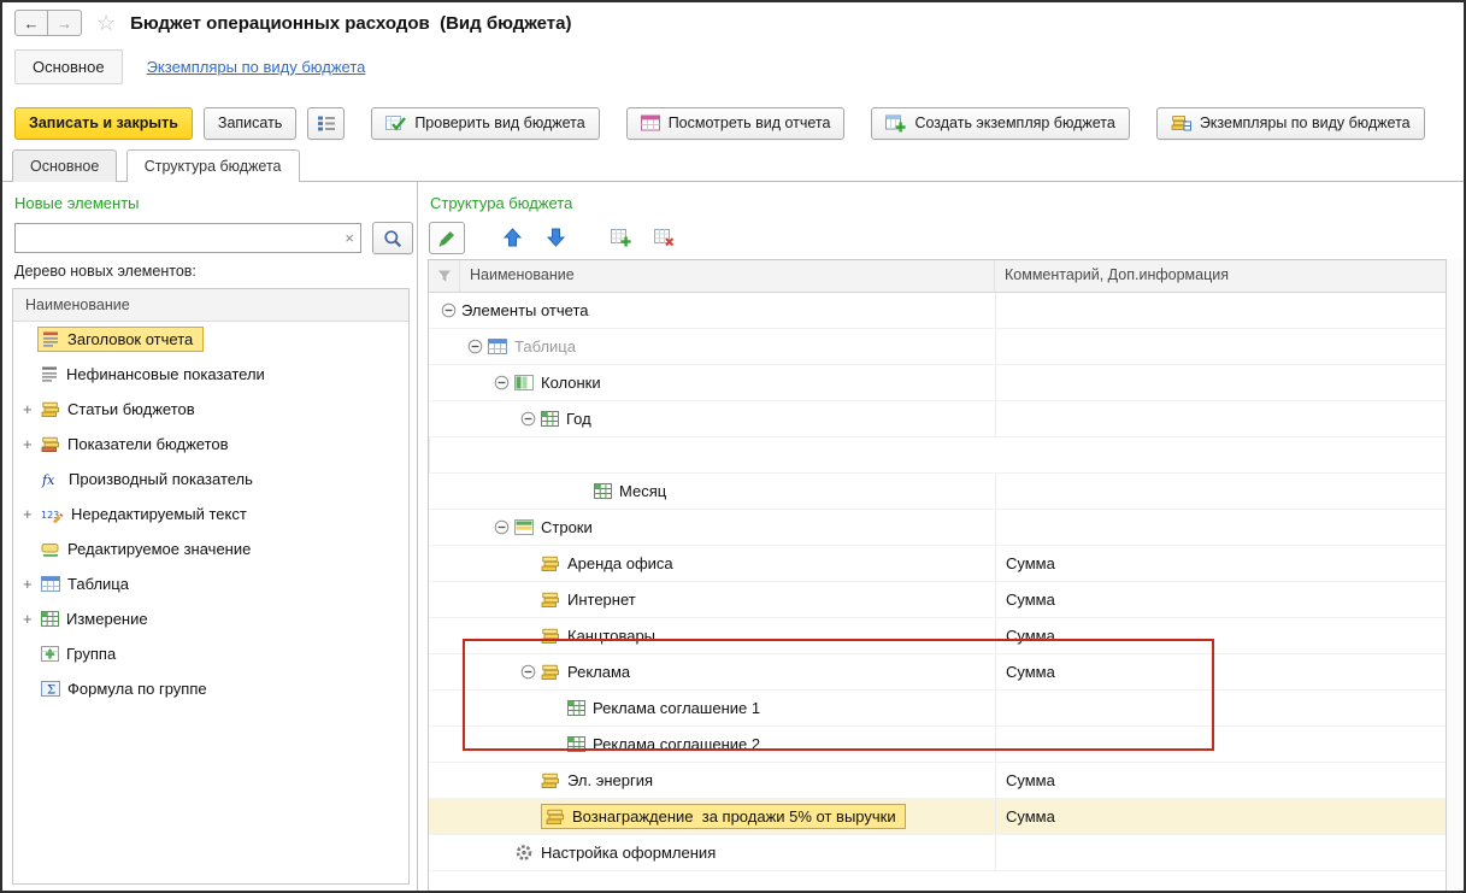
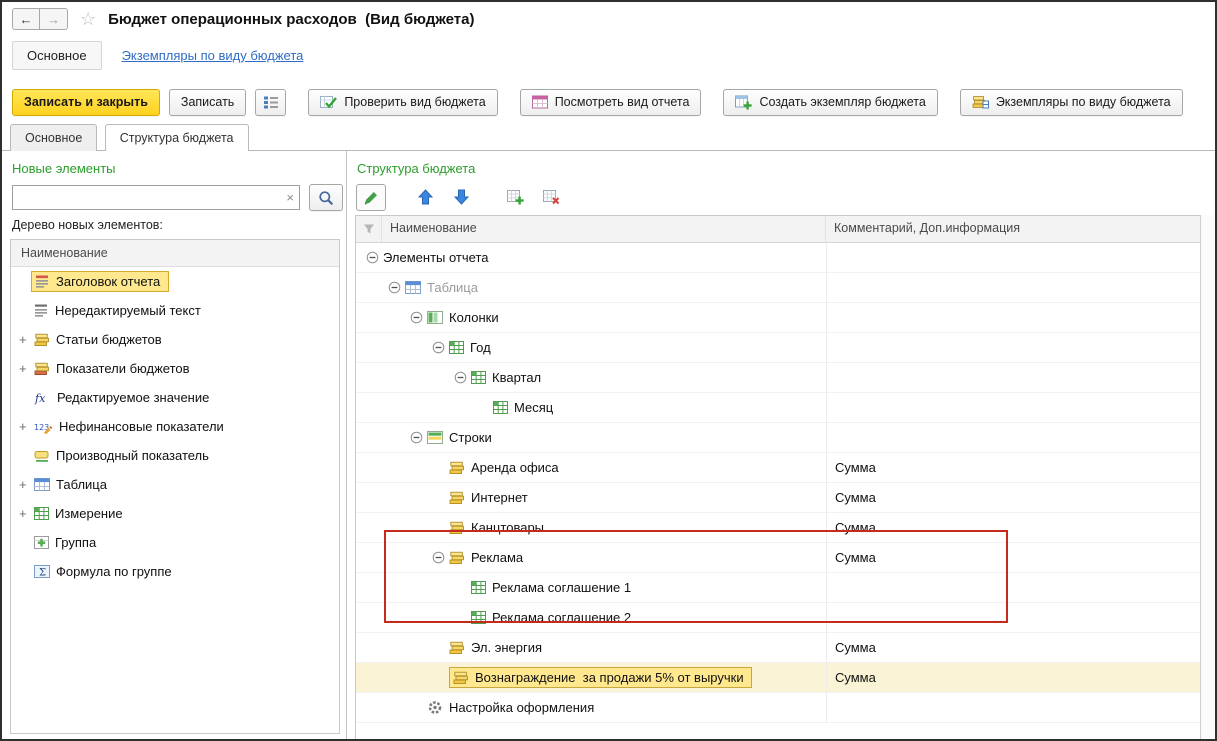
  ←
  →
  ☆
  Бюджет операционных расходов (Вид бюджета)
  Основное
  Экземпляры по виду бюджета
  Записать и закрыть
  Записать
  Проверить вид бюджета
  Посмотреть вид отчета
  Создать экземпляр бюджета
  Экземпляры по виду бюджета
  Основное Структура бюджета
  Новые элементы
  ×
  Дерево новых элементов:
  Наименование
  Заголовок отчета
- Нефинансовые показатели
+ Нередактируемый текст
  +
  Статьи бюджетов
  +
  Показатели бюджетов
  fx
- Производный показатель
+ Редактируемое значение
  +
  123
- Нередактируемый текст
+ Нефинансовые показатели
- Редактируемое значение
+ Производный показатель
  +
  Таблица
  +
  Измерение
  Группа
  Σ
  Формула по группе
  Структура бюджета
  Наименование
  Комментарий, Доп.информация
  Элементы отчета
  Таблица
  Колонки
  Год
+ Квартал
  Месяц
  Строки
  Аренда офиса
  Сумма
  Интернет
  Сумма
  Канцтовары
  Сумма
  Реклама
  Сумма
  Реклама соглашение 1
  Реклама соглашение 2
  Эл. энергия
  Сумма
  Вознаграждение за продажи 5% от выручки
  Сумма
  Настройка оформления
